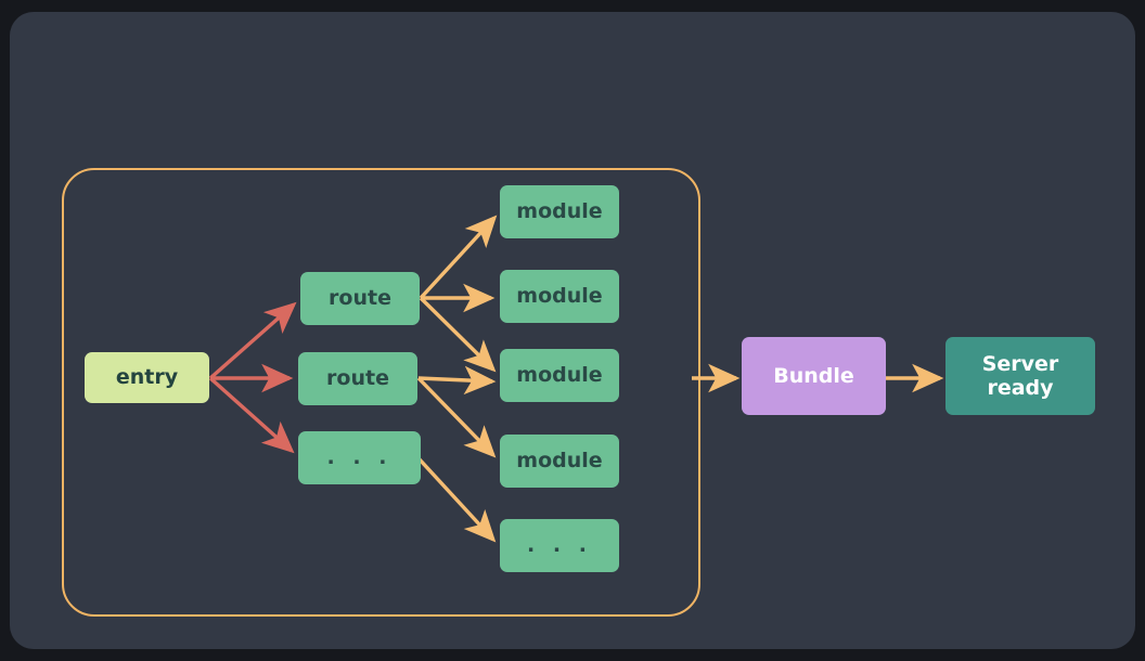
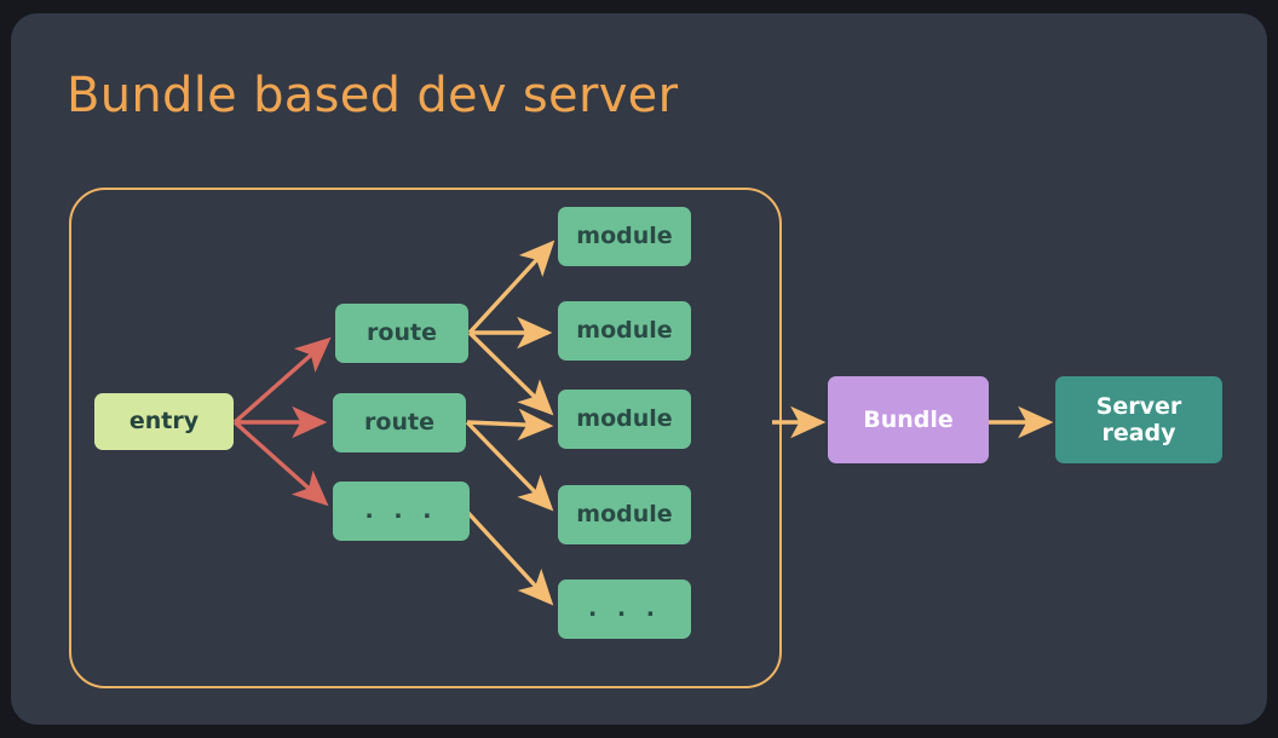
+ Bundle based dev server
  entry
  route
  route
  . . .
  module
  module
  module
  module
  . . .
  Bundle
  Server
  ready
